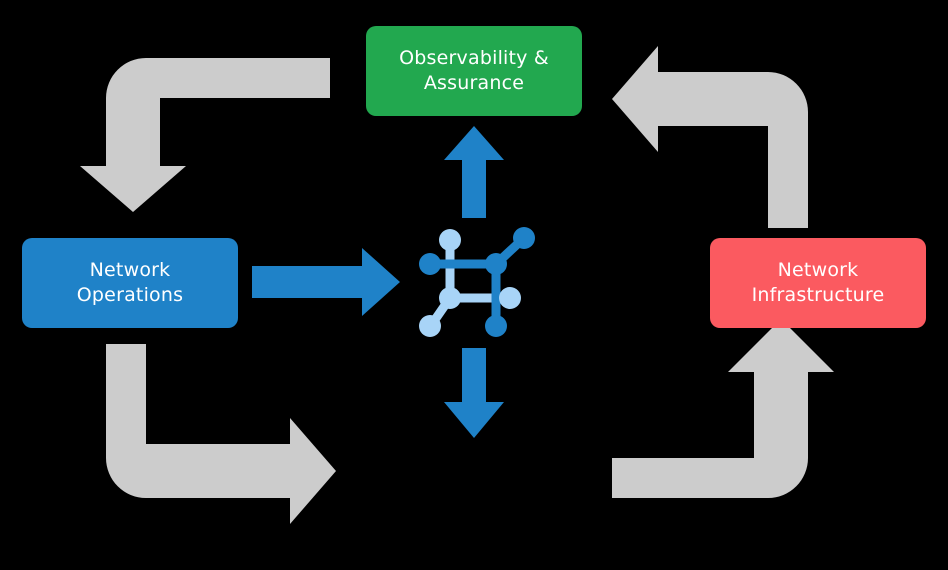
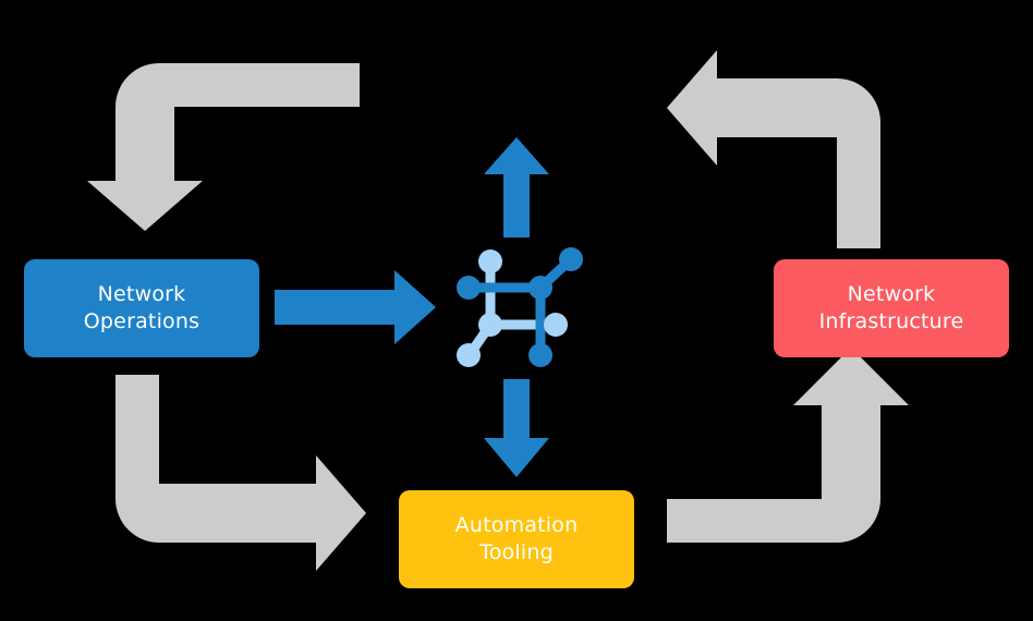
- Observability &
- Assurance
  Network
  Operations
  Network
  Infrastructure
+ Automation
+ Tooling
